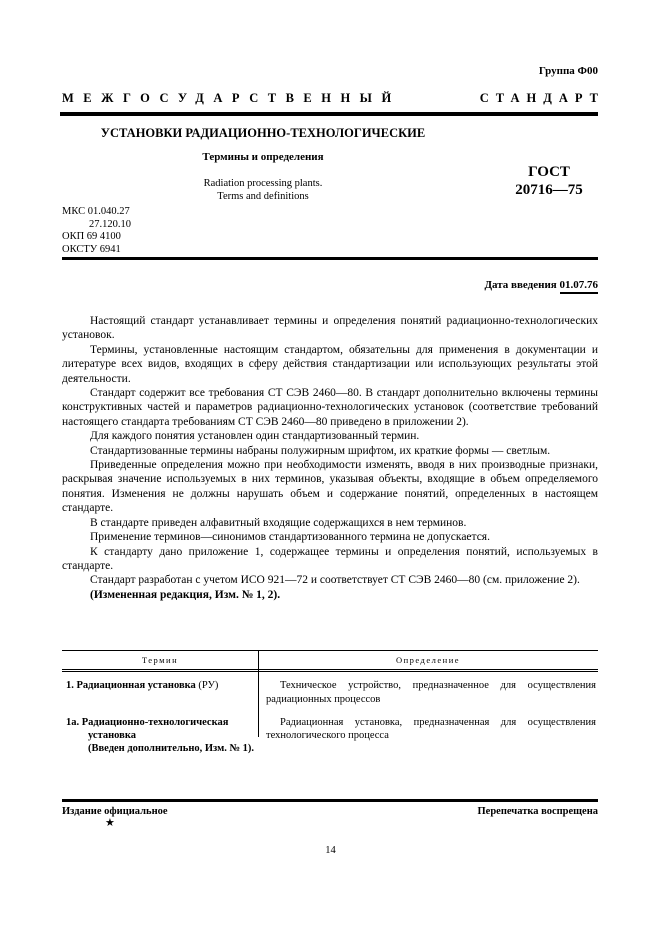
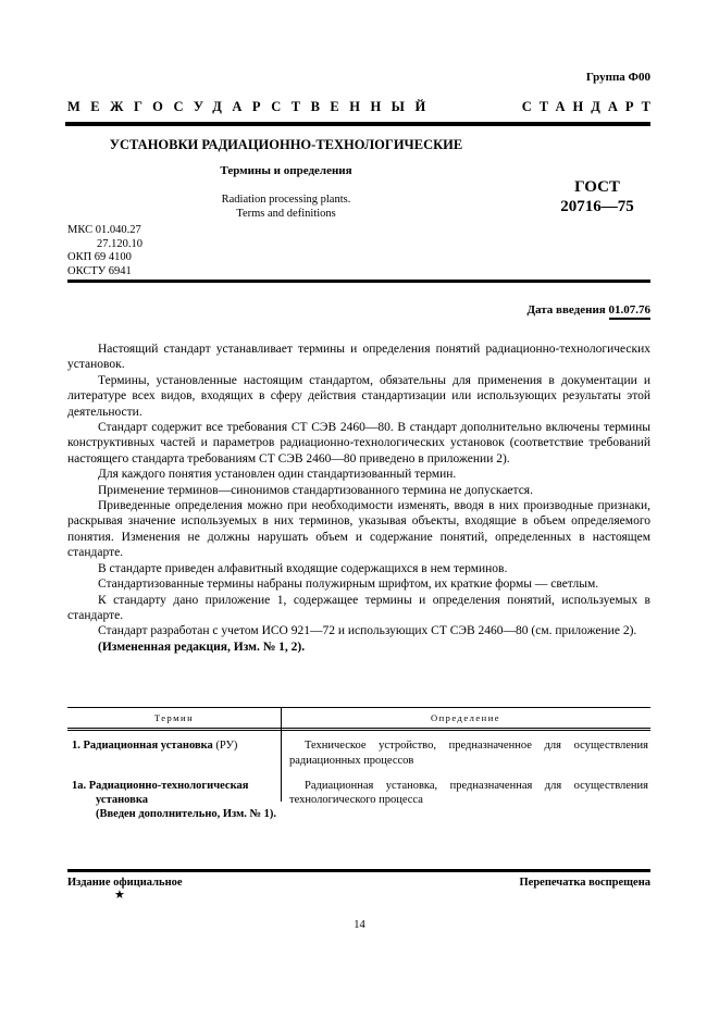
  Группа Ф00
  МЕЖГОСУДАРСТВЕННЫЙ
  СТАНДАРТ
  УСТАНОВКИ РАДИАЦИОННО-ТЕХНОЛОГИЧЕСКИЕ
  Термины и определения
  Radiation processing plants.
  Terms and definitions
  ГОСТ
  20716—75
  МКС 01.040.27
  27.120.10
  ОКП 69 4100
  ОКСТУ 6941
  Дата введения 01.07.76
  Настоящий стандарт устанавливает термины и определения понятий радиационно-технологических установок.
  Термины, установленные настоящим стандартом, обязательны для применения в документации и литературе всех видов, входящих в сферу действия стандартизации или использующих результаты этой деятельности.
  Стандарт содержит все требования СТ СЭВ 2460—80. В стандарт дополнительно включены термины конструктивных частей и параметров радиационно-технологических установок (соответствие требований настоящего стандарта требованиям СТ СЭВ 2460—80 приведено в приложении 2).
  Для каждого понятия установлен один стандартизованный термин.
- Стандартизованные термины набраны полужирным шрифтом, их краткие формы — светлым.
+ Применение терминов—синонимов стандартизованного термина не допускается.
  Приведенные определения можно при необходимости изменять, вводя в них производные признаки, раскрывая значение используемых в них терминов, указывая объекты, входящие в объем определяемого понятия. Изменения не должны нарушать объем и содержание понятий, определенных в настоящем стандарте.
  В стандарте приведен алфавитный входящие содержащихся в нем терминов.
- Применение терминов—синонимов стандартизованного термина не допускается.
+ Стандартизованные термины набраны полужирным шрифтом, их краткие формы — светлым.
  К стандарту дано приложение 1, содержащее термины и определения понятий, используемых в стандарте.
- Стандарт разработан с учетом ИСО 921—72 и соответствует СТ СЭВ 2460—80 (см. приложение 2).
+ Стандарт разработан с учетом ИСО 921—72 и использующих СТ СЭВ 2460—80 (см. приложение 2).
  (Измененная редакция, Изм. № 1, 2).
  Термин
  Определение
  1. Радиационная установка (РУ)
  Техническое устройство, предназначенное для осуществления радиационных процессов
  1а. Радиационно-технологическая установка
  Радиационная установка, предназначенная для осуществления технологического процесса
  (Введен дополнительно, Изм. № 1).
  Издание официальное
  Перепечатка воспрещена
  ★
  14
